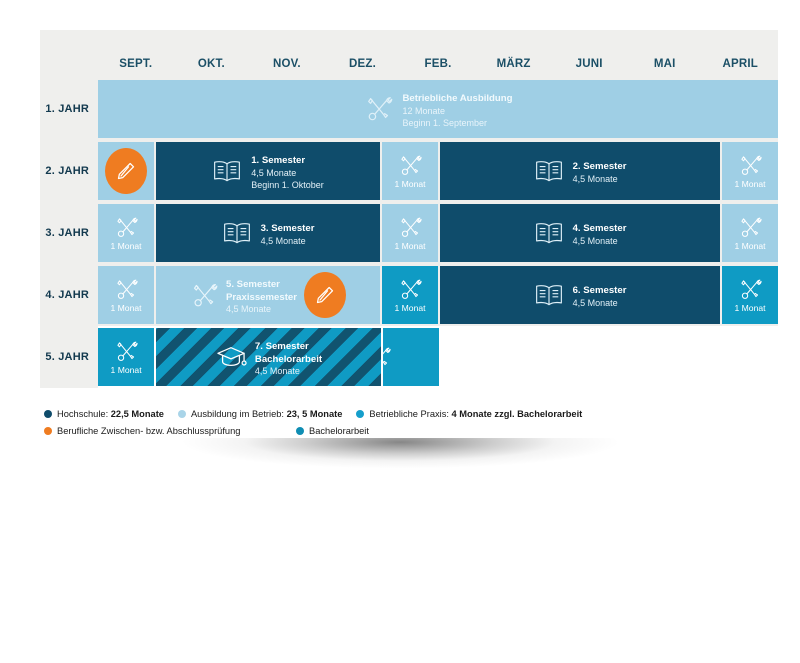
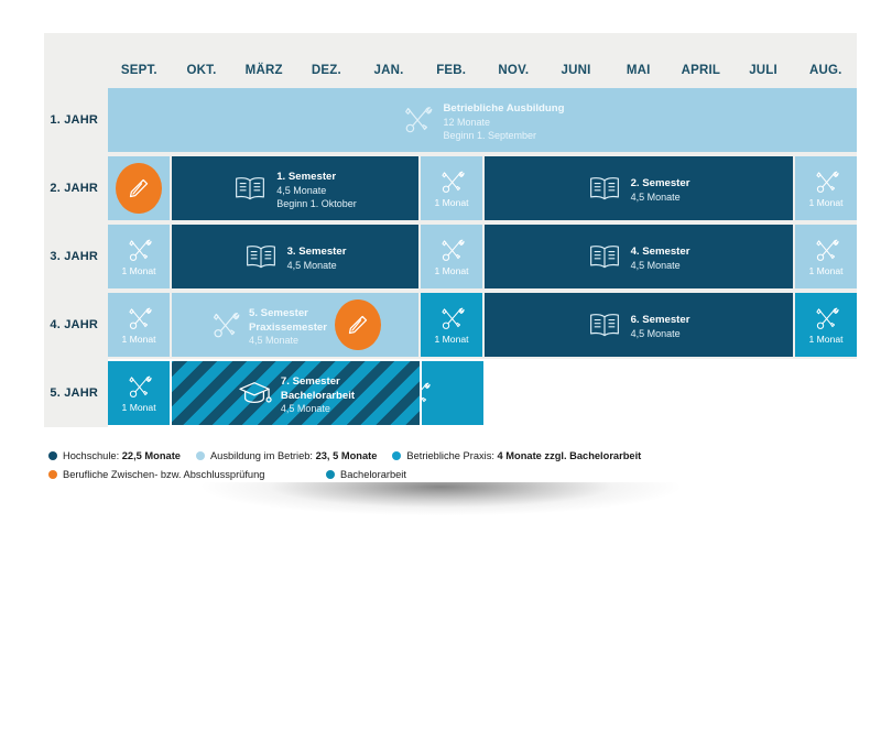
  SEPT.
  OKT.
- NOV.
+ MÄRZ
  DEZ.
+ JAN.
  FEB.
- MÄRZ
+ NOV.
  JUNI
  MAI
  APRIL
+ JULI
+ AUG.
  1. JAHR
  Betriebliche Ausbildung
  12 Monate
  Beginn 1. September
  2. JAHR
  1. Semester
  4,5 Monate
  Beginn 1. Oktober
  1 Monat
  2. Semester
  4,5 Monate
  1 Monat
  3. JAHR
  1 Monat
  3. Semester
  4,5 Monate
  1 Monat
  4. Semester
  4,5 Monate
  1 Monat
  4. JAHR
  1 Monat
  5. Semester
  Praxissemester
  4,5 Monate
  1 Monat
  6. Semester
  4,5 Monate
  1 Monat
  5. JAHR
  1 Monat
  7. Semester
  Bachelorarbeit
  4,5 Monate
  Hochschule: 22,5 Monate
  Ausbildung im Betrieb: 23, 5 Monate
  Betriebliche Praxis: 4 Monate zzgl. Bachelorarbeit
  Berufliche Zwischen- bzw. Abschlussprüfung
  Bachelorarbeit
